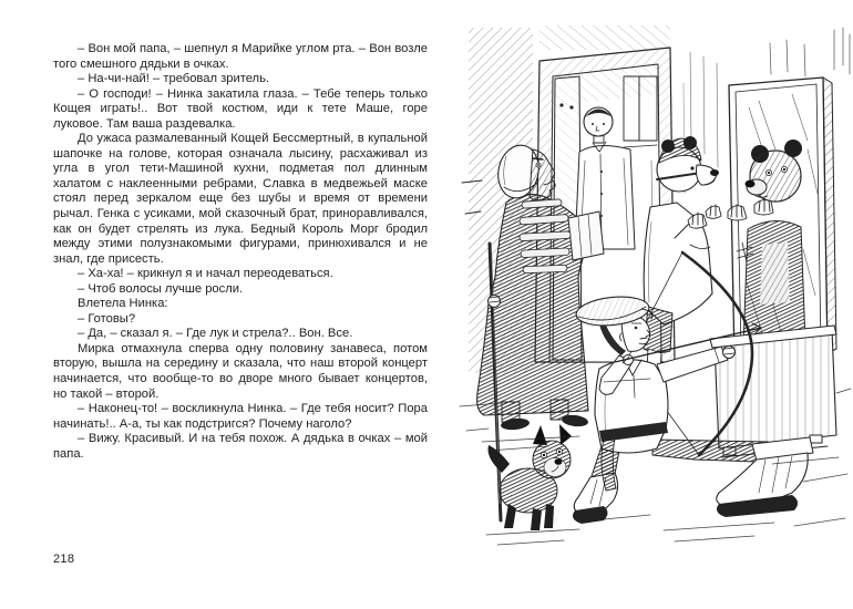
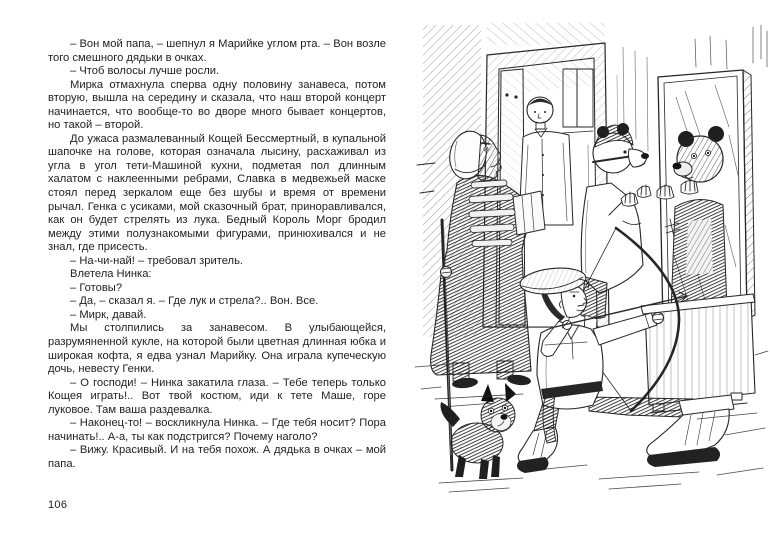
  – Вон мой папа, – шепнул я Марийке углом рта. – Вон возле того смешного дядьки в очках.
- – На-чи-най! – требовал зритель.
+ – Чтоб волосы лучше росли.
- – О господи! – Нинка закатила глаза. – Тебе теперь только Кощея играть!.. Вот твой костюм, иди к тете Маше, горе луковое. Там ваша раздевалка.
+ Мирка отмахнула сперва одну половину занавеса, потом вторую, вышла на середину и сказала, что наш второй концерт начинается, что вообще-то во дворе много бывает концертов, но такой – второй.
  До ужаса размалеванный Кощей Бессмертный, в купальной шапочке на голове, которая означала лысину, расхаживал из угла в угол тети-Машиной кухни, подметая пол длинным халатом с наклеенными ребрами, Славка в медвежьей маске стоял перед зеркалом еще без шубы и время от времени рычал. Генка с усиками, мой сказочный брат, приноравливался, как он будет стрелять из лука. Бедный Король Морг бродил между этими полузнакомыми фигурами, принюхивался и не знал, где присесть.
- – Ха-ха! – крикнул я и начал переодеваться.
- – Чтоб волосы лучше росли.
+ – На-чи-най! – требовал зритель.
  Влетела Нинка:
  – Готовы?
  – Да, – сказал я. – Где лук и стрела?.. Вон. Все.
+ – Мирк, давай.
+ Мы столпились за занавесом. В улыбающейся, разрумяненной кукле, на которой были цветная длинная юбка и широкая кофта, я едва узнал Марийку. Она играла купеческую дочь, невесту Генки.
- Мирка отмахнула сперва одну половину занавеса, потом вторую, вышла на середину и сказала, что наш второй концерт начинается, что вообще-то во дворе много бывает концертов, но такой – второй.
+ – О господи! – Нинка закатила глаза. – Тебе теперь только Кощея играть!.. Вот твой костюм, иди к тете Маше, горе луковое. Там ваша раздевалка.
  – Наконец-то! – воскликнула Нинка. – Где тебя носит? Пора начинать!.. А-а, ты как подстригся? Почему наголо?
  – Вижу. Красивый. И на тебя похож. А дядька в очках – мой папа.
- 218
+ 106
